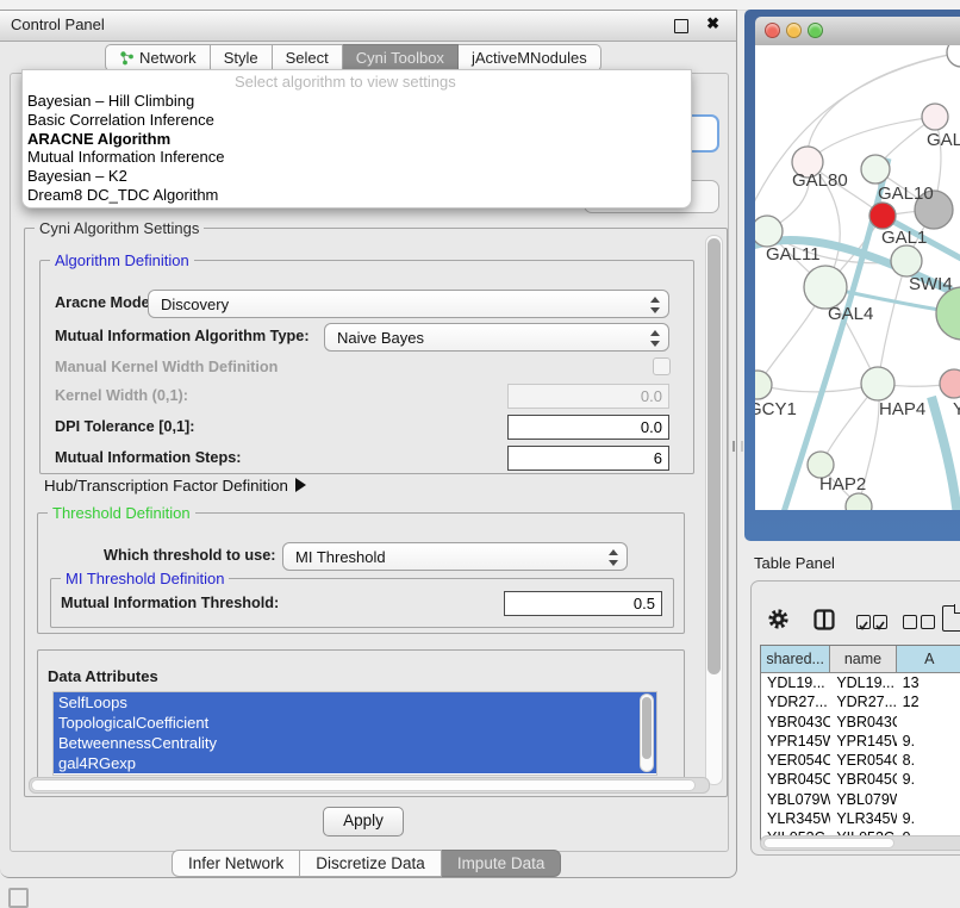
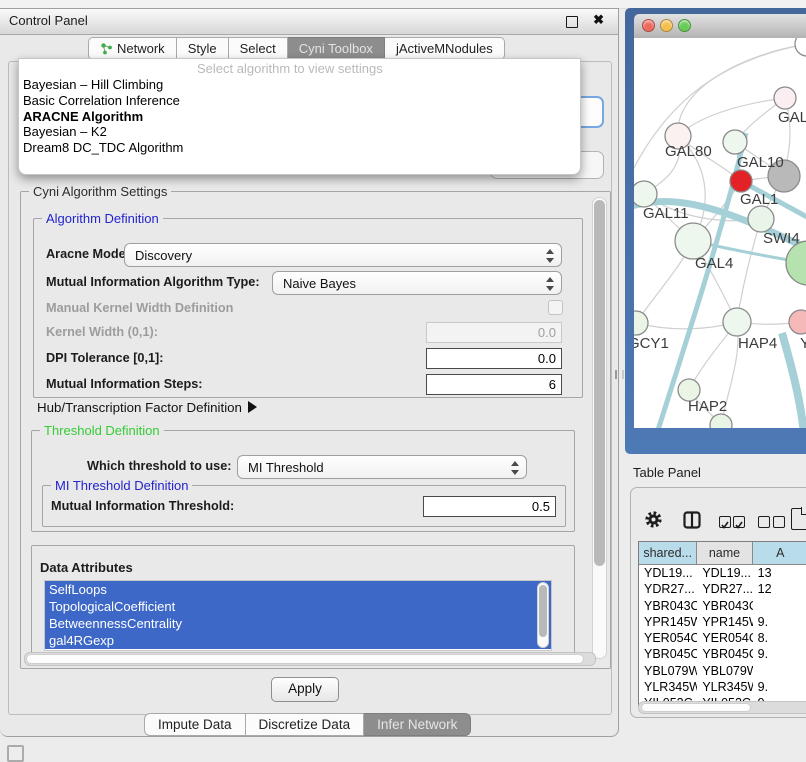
  Control Panel
  ✖
  Network
  Style
  Select
  Cyni Toolbox
  jActiveMNodules
  Select algorithm to view settings
  Bayesian – Hill Climbing
  Basic Correlation Inference
  ARACNE Algorithm
- Mutual Information Inference
  Bayesian – K2
  Dream8 DC_TDC Algorithm
  Cyni Algorithm Settings
  Algorithm Definition
  Aracne Mode
  Discovery
  Mutual Information Algorithm Type:
  Naive Bayes
  Manual Kernel Width Definition
  Kernel Width (0,1):
  0.0
  DPI Tolerance [0,1]:
  0.0
  Mutual Information Steps:
  6
  Hub/Transcription Factor Definition
  Threshold Definition
  Which threshold to use:
  MI Threshold
  MI Threshold Definition
  Mutual Information Threshold:
  0.5
  Data Attributes
  SelfLoops
  TopologicalCoefficient
  BetweennessCentrality
  gal4RGexp
  Apply
- Infer Network
+ Impute Data
  Discretize Data
- Impute Data
+ Infer Network
  GAL
  GAL80
  GAL10
  GAL1
  GAL11
  SWI4
  GAL4
  GCY1
  HAP4
  Y
  HAP2
  Table Panel
  shared...
  name
  A
  YDL19...
  YDL19...
  13
  YDR27...
  YDR27...
  12
  YBR043C
  YBR043
  YPR145W
  YPR145
  9.
  YER054C
  YER054
  8.
  YBR045C
  YBR045
  9.
  YBL079W
  YBL079
  YLR345W
  YLR345
  9.
